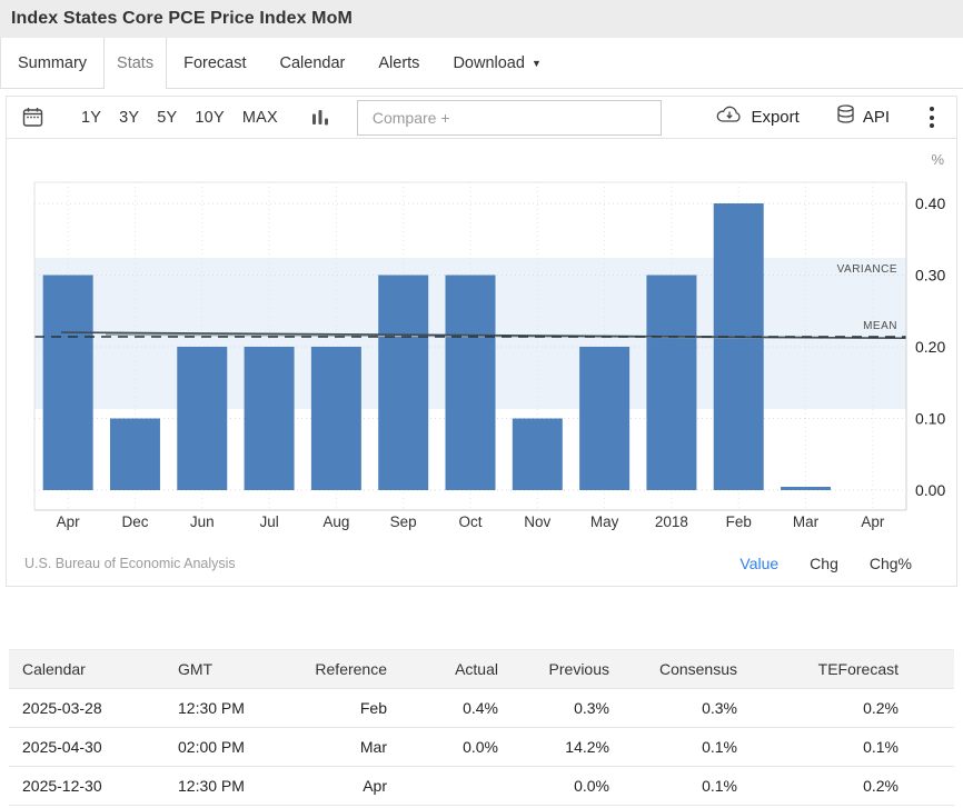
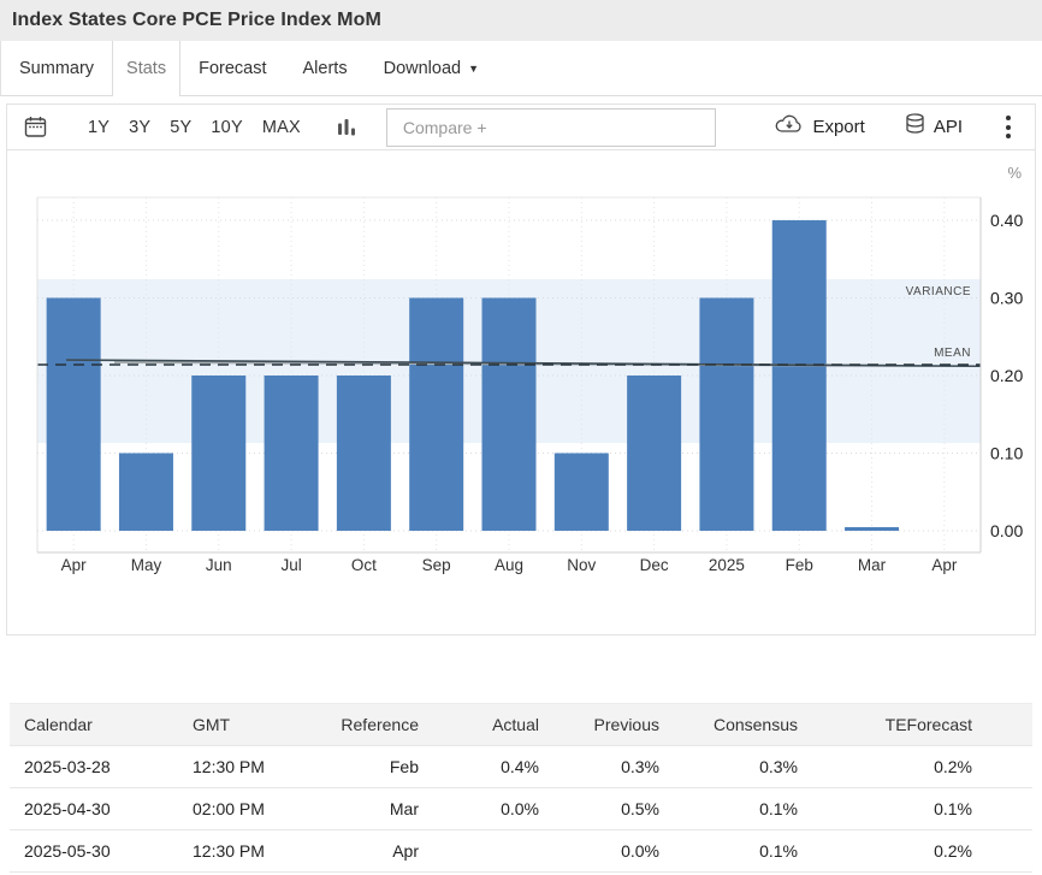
  Index States Core PCE Price Index MoM
  Summary
  Stats
  Forecast
- Calendar
  Alerts
  Download
  ▼
  1Y
  3Y
  5Y
  10Y
  MAX
  Compare +
  Export
  API
  0.00
  0.10
  0.20
  0.30
  0.40
  %
  VARIANCE
  MEAN
  Apr
- Dec
+ May
  Jun
  Jul
- Aug
+ Oct
  Sep
- Oct
+ Aug
  Nov
- May
+ Dec
- 2018
+ 2025
  Feb
  Mar
  Apr
- U.S. Bureau of Economic Analysis
- Value
- Chg
- Chg%
  Calendar	GMT	Reference	Actual	Previous	Consensus	TEForecast
  2025-03-28	12:30 PM	Feb	0.4%	0.3%	0.3%	0.2%
- 2025-04-30	02:00 PM	Mar	0.0%	14.2%	0.1%	0.1%
+ 2025-04-30	02:00 PM	Mar	0.0%	0.5%	0.1%	0.1%
- 2025-12-30	12:30 PM	Apr		0.0%	0.1%	0.2%
+ 2025-05-30	12:30 PM	Apr		0.0%	0.1%	0.2%
